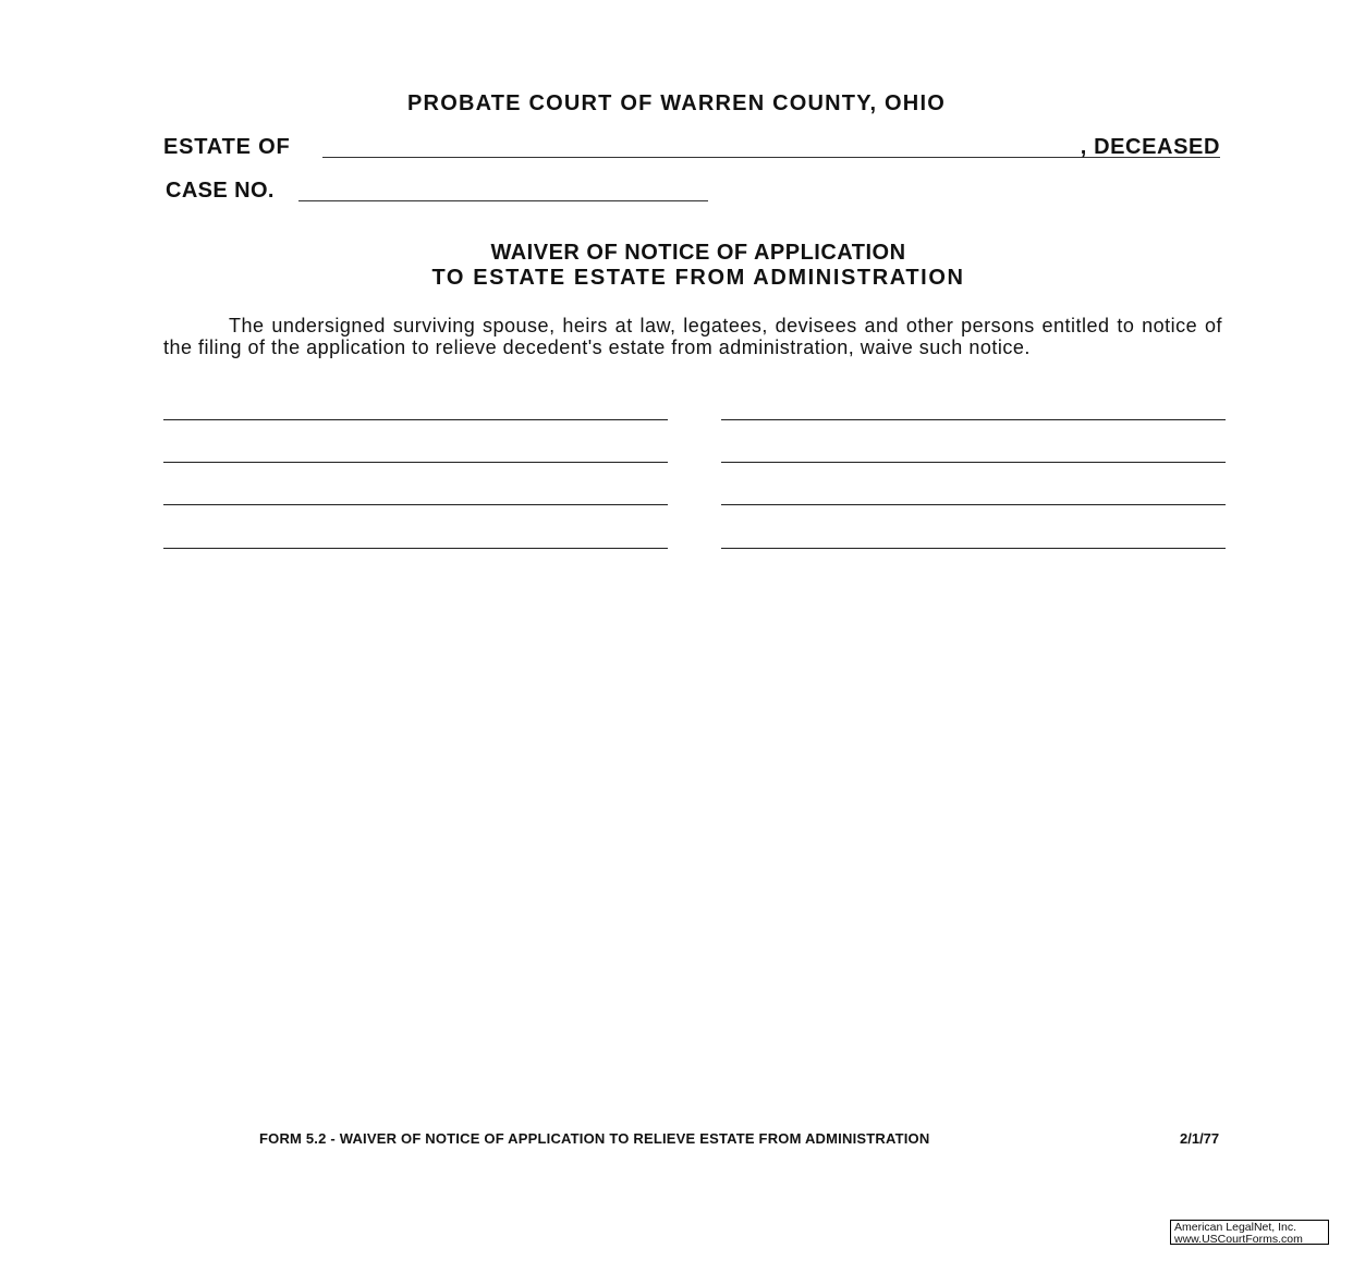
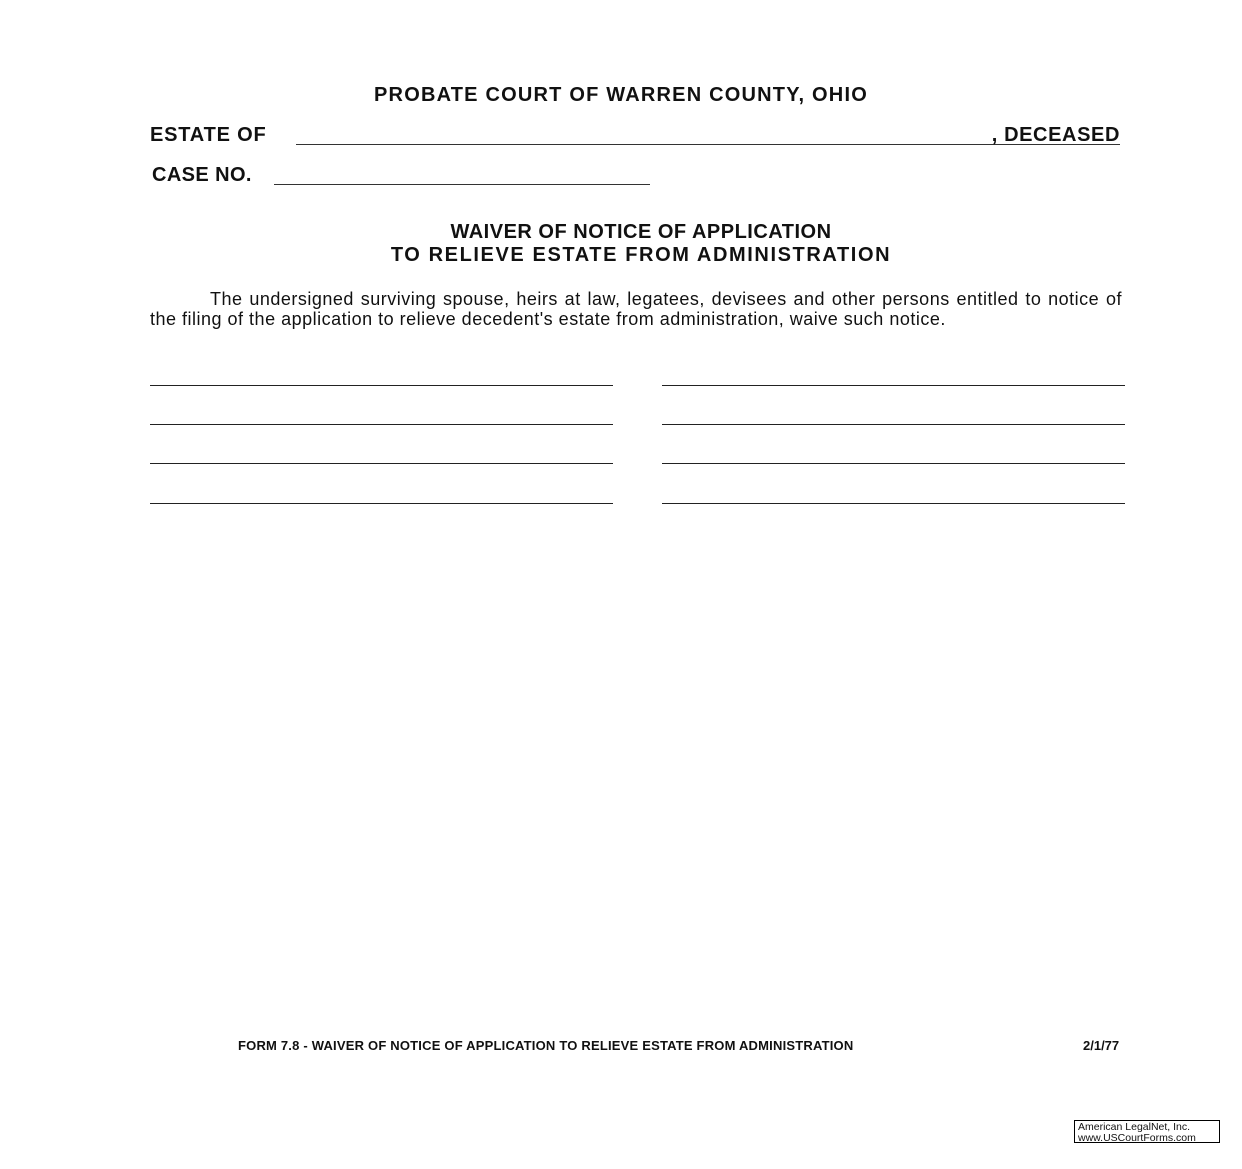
  PROBATE COURT OF WARREN COUNTY, OHIO
  ESTATE OF
  , DECEASED
  CASE NO.
  WAIVER OF NOTICE OF APPLICATION
- TO ESTATE ESTATE FROM ADMINISTRATION
+ TO RELIEVE ESTATE FROM ADMINISTRATION
  The undersigned surviving spouse, heirs at law, legatees, devisees and other persons entitled to notice of the filing of the application to relieve decedent's estate from administration, waive such notice.
- FORM 5.2 - WAIVER OF NOTICE OF APPLICATION TO RELIEVE ESTATE FROM ADMINISTRATION
+ FORM 7.8 - WAIVER OF NOTICE OF APPLICATION TO RELIEVE ESTATE FROM ADMINISTRATION
  2/1/77
  American LegalNet, Inc.
  www.USCourtForms.com
